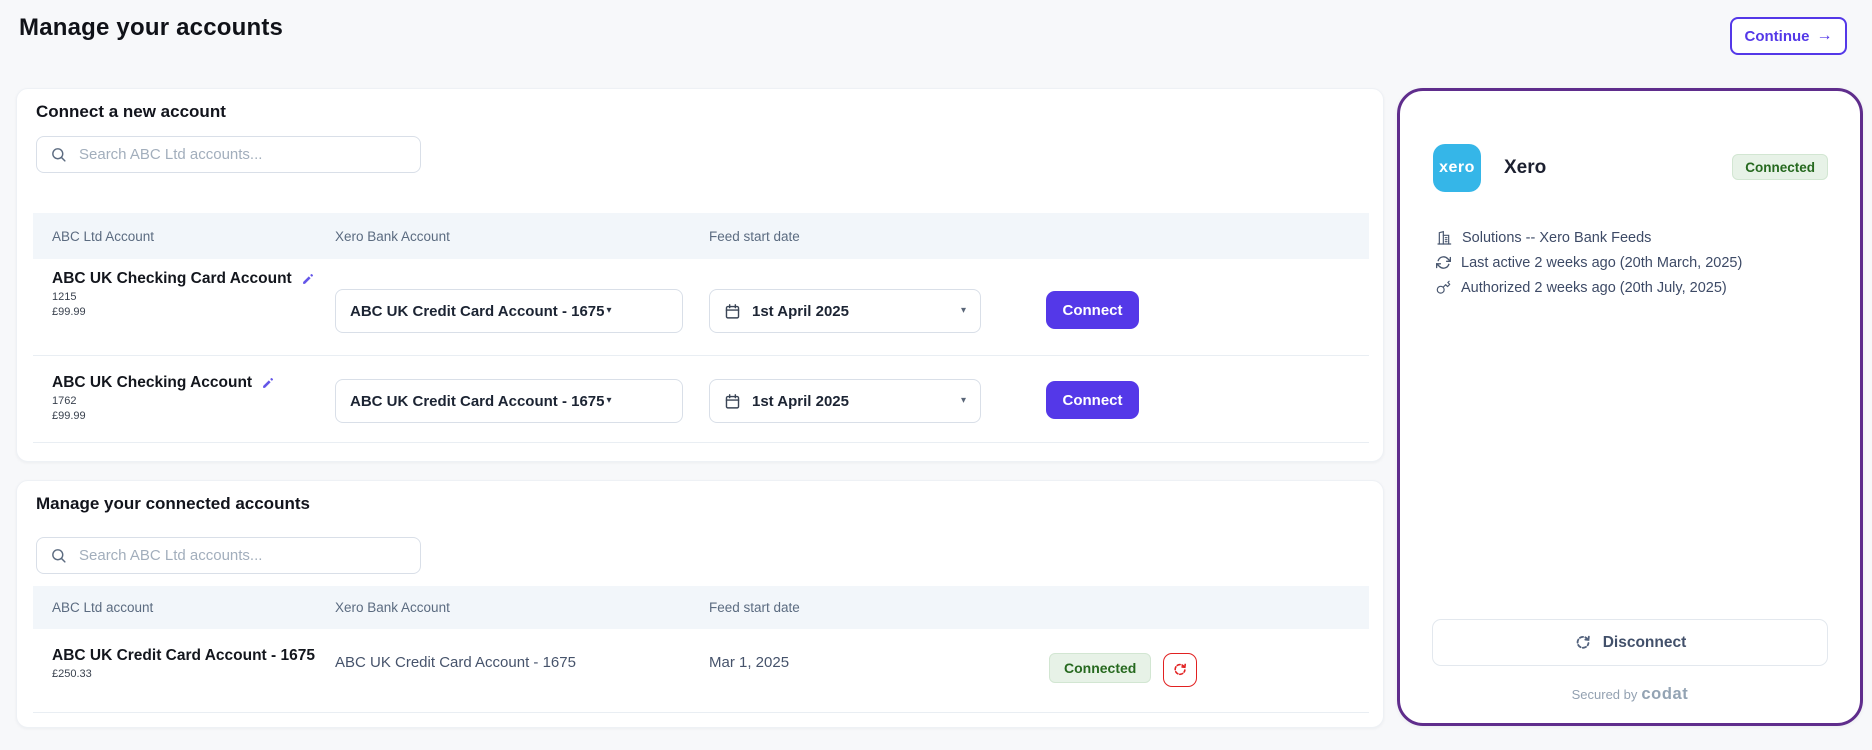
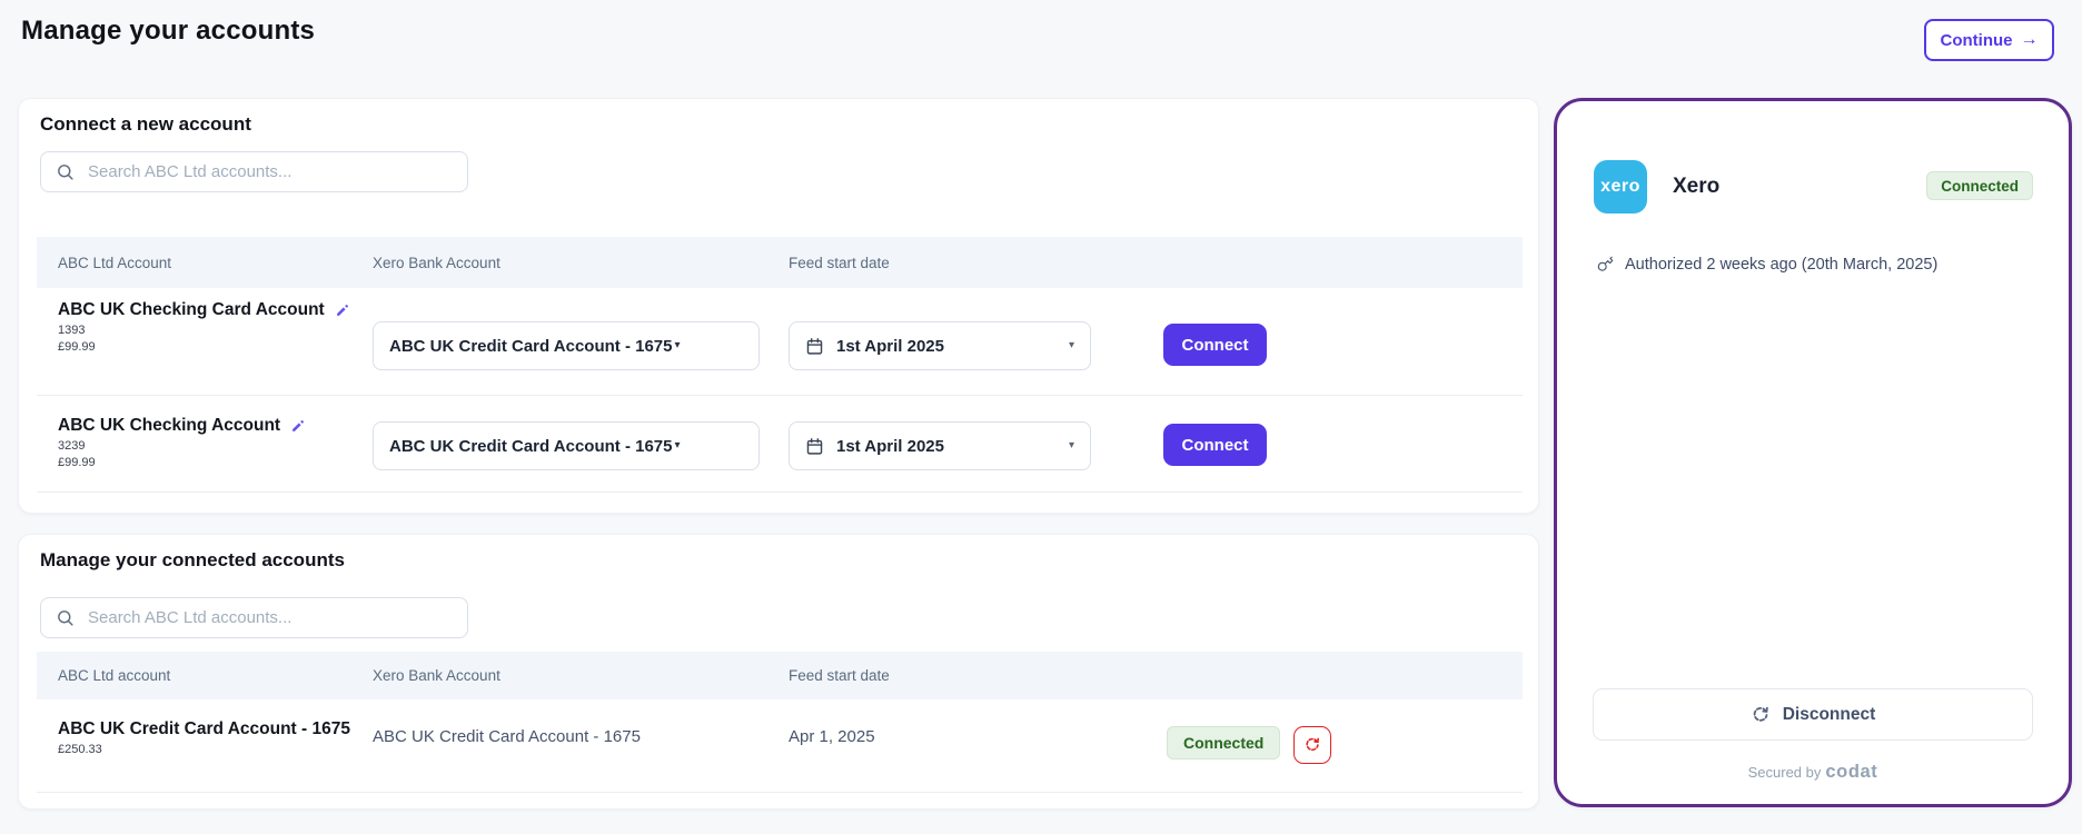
  Manage your accounts
  Continue
  →
  Connect a new account
  Search ABC Ltd accounts...
  ABC Ltd Account
  Xero Bank Account
  Feed start date
  ABC UK Checking Card Account
- 1215
+ 1393
  £99.99
  ABC UK Credit Card Account - 1675
  ▾
  1st April 2025
  ▾
  Connect
  ABC UK Checking Account
- 1762
+ 3239
  £99.99
  ABC UK Credit Card Account - 1675
  ▾
  1st April 2025
  ▾
  Connect
  Manage your connected accounts
  Search ABC Ltd accounts...
  ABC Ltd account
  Xero Bank Account
  Feed start date
  ABC UK Credit Card Account - 1675
  £250.33
  ABC UK Credit Card Account - 1675
- Mar 1, 2025
+ Apr 1, 2025
  Connected
  xero
  Xero
  Connected
- Solutions -- Xero Bank Feeds
- Last active 2 weeks ago (20th March, 2025)
- Authorized 2 weeks ago (20th July, 2025)
+ Authorized 2 weeks ago (20th March, 2025)
  Disconnect
  Secured by codat
